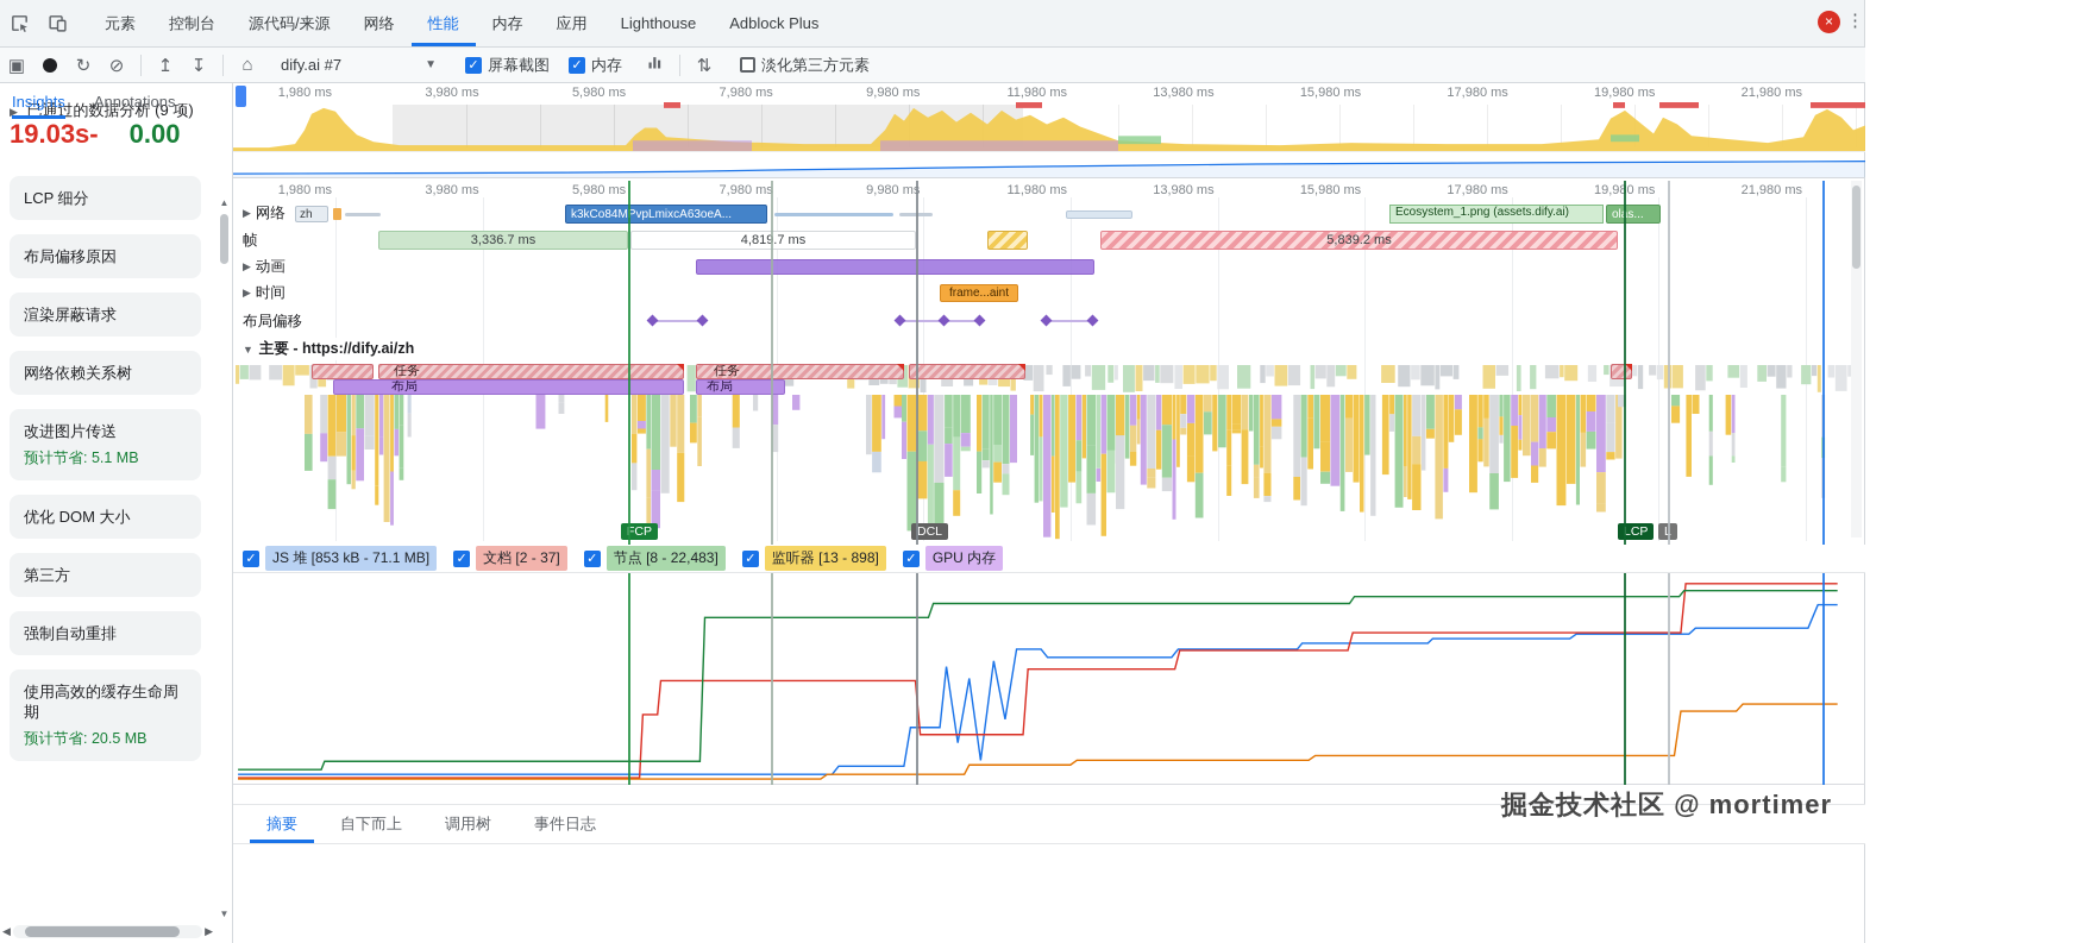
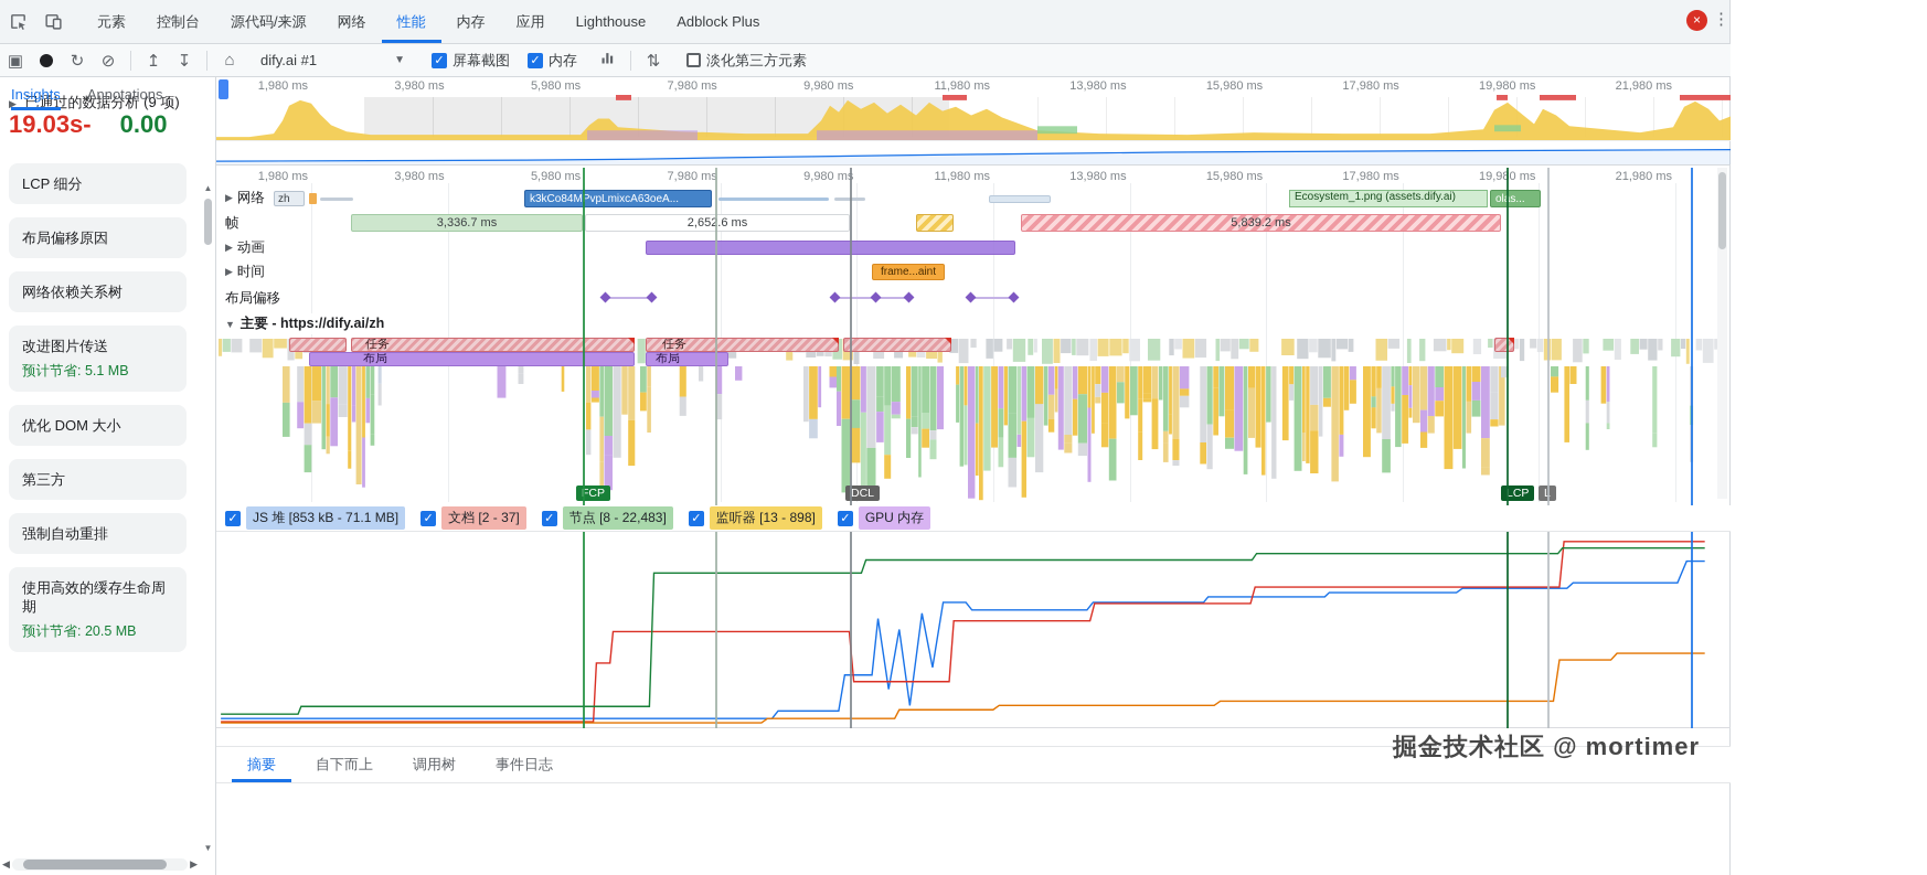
  元素
  控制台
  源代码/来源
  网络
  性能
  内存
  应用
  Lighthouse
  Adblock Plus
  ×
  ⋮
  ▣
  ↻
  ⊘
  ↥
  ↧
  ⌂
- dify.ai #7
+ dify.ai #1
  ▼
  ✓
  屏幕截图
  ✓
  内存
  ⇅
  ✓
  淡化第三方元素
  Insights
  Annotations
  19.03s-
  0.00
  LCP 细分
  布局偏移原因
- 渲染屏蔽请求
  网络依赖关系树
  改进图片传送
  预计节省: 5.1 MB
  优化 DOM 大小
  第三方
  强制自动重排
  使用高效的缓存生命周期
  预计节省: 20.5 MB
  ▶ 已通过的数据分析 (9 项)
  ▲
  ▼
  ◀
  ▶
  1,980 ms
  3,980 ms
  5,980 ms
  7,980 ms
  9,980 ms
  11,980 ms
  13,980 ms
  15,980 ms
  17,980 ms
  19,980 ms
  21,980 ms
  1,980 ms
  3,980 ms
  5,980 ms
  7,980 ms
  9,980 ms
  11,980 ms
  13,980 ms
  15,980 ms
  17,980 ms
  19,980 ms
  21,980 ms
  zh
  k3kCo84MPvpLmixcA63oeA...
  Ecosystem_1.png (assets.dify.ai)
  olas...
  3,336.7 ms
- 4,819.7 ms
+ 2,652.6 ms
  5,839.2 ms
  frame...aint
  ▶
  网络
  帧
  ▶
  动画
  ▶
  时间
  布局偏移
  ▼
  主要 - https://dify.ai/zh
  任务
  任务
  布局
  布局
  FCP
  DCL
  LCP
  L
  ✓
  JS 堆 [853 kB - 71.1 MB]
  ✓
  文档 [2 - 37]
  ✓
  节点 [8 - 22,483]
  ✓
  监听器 [13 - 898]
  ✓
  GPU 内存
  摘要
  自下而上
  调用树
  事件日志
  掘金技术社区 @ mortimer
